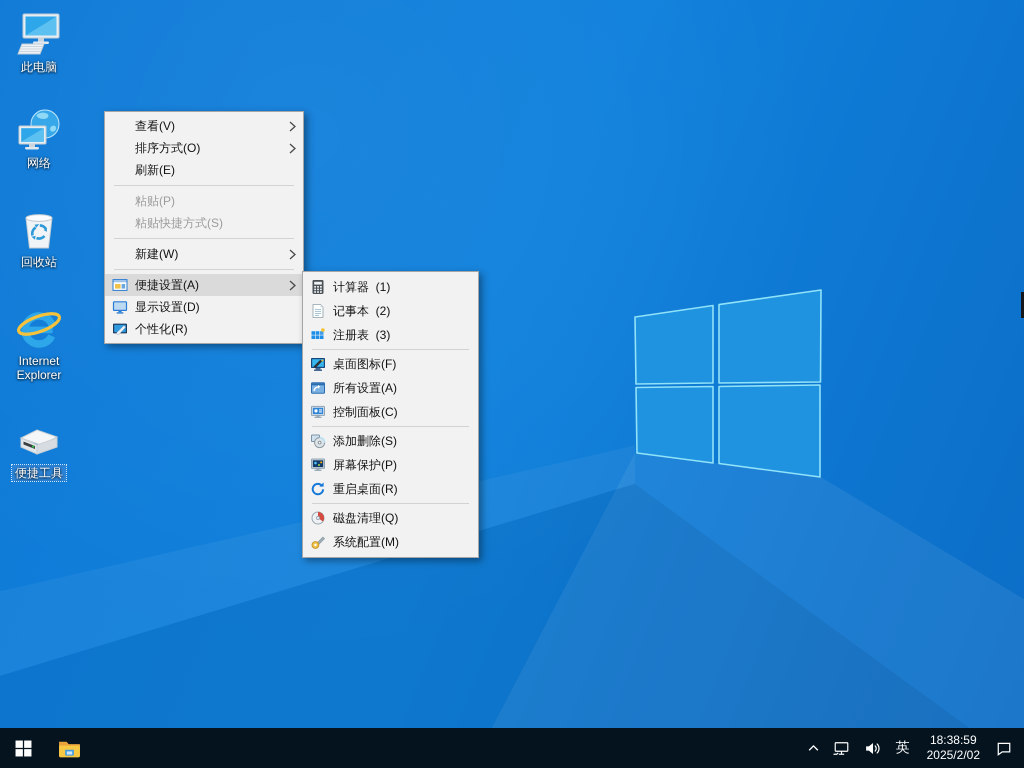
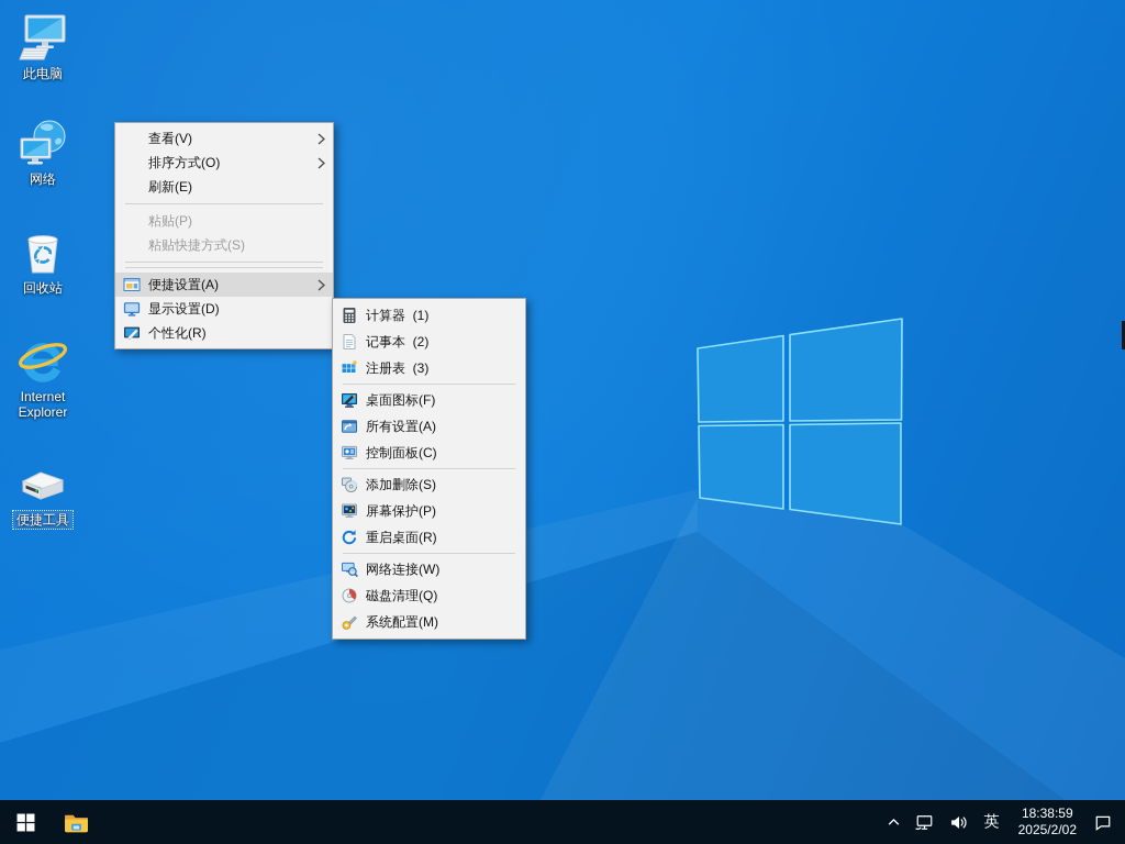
  此电脑
  网络
  回收站
  Internet Explorer
  便捷工具
  查看(V)
  排序方式(O)
  刷新(E)
  粘贴(P)
  粘贴快捷方式(S)
- 新建(W)
  便捷设置(A)
  显示设置(D)
  个性化(R)
  计算器 (1)
  记事本 (2)
  注册表 (3)
  桌面图标(F)
  所有设置(A)
  控制面板(C)
  添加删除(S)
  屏幕保护(P)
  重启桌面(R)
+ 网络连接(W)
  磁盘清理(Q)
  系统配置(M)
  英
  18:38:59
  2025/2/02
